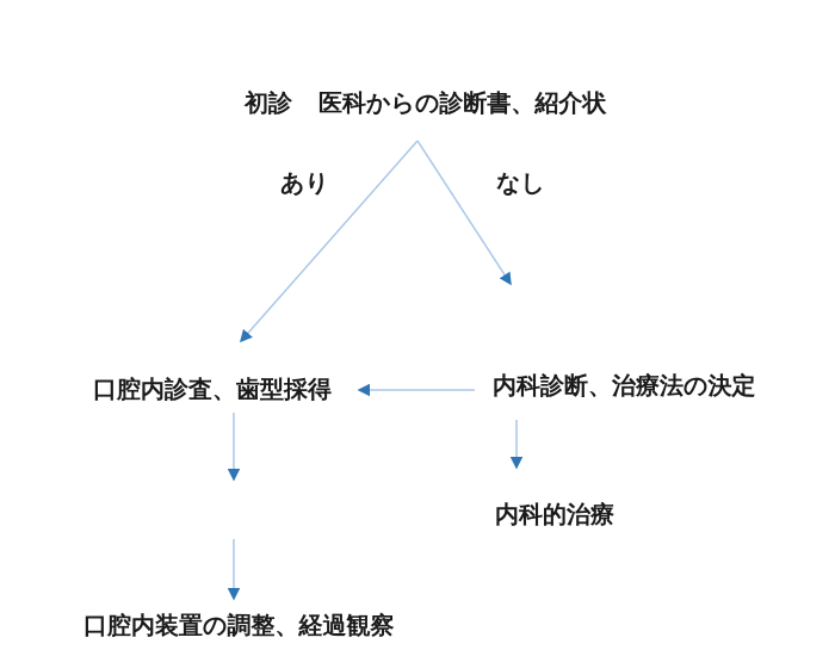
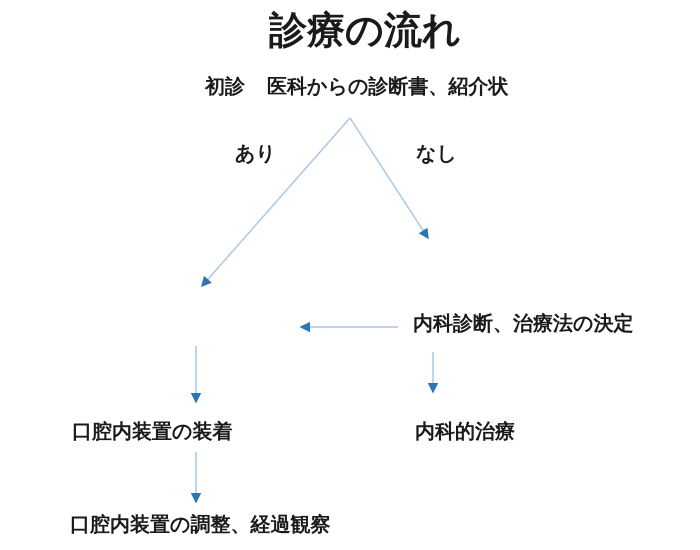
+ 診療の流れ
  初診
  医科からの診断書、紹介状
  あり
  なし
- 口腔内診査、歯型採得
  内科診断、治療法の決定
+ 口腔内装置の装着
  内科的治療
  口腔内装置の調整、経過観察
